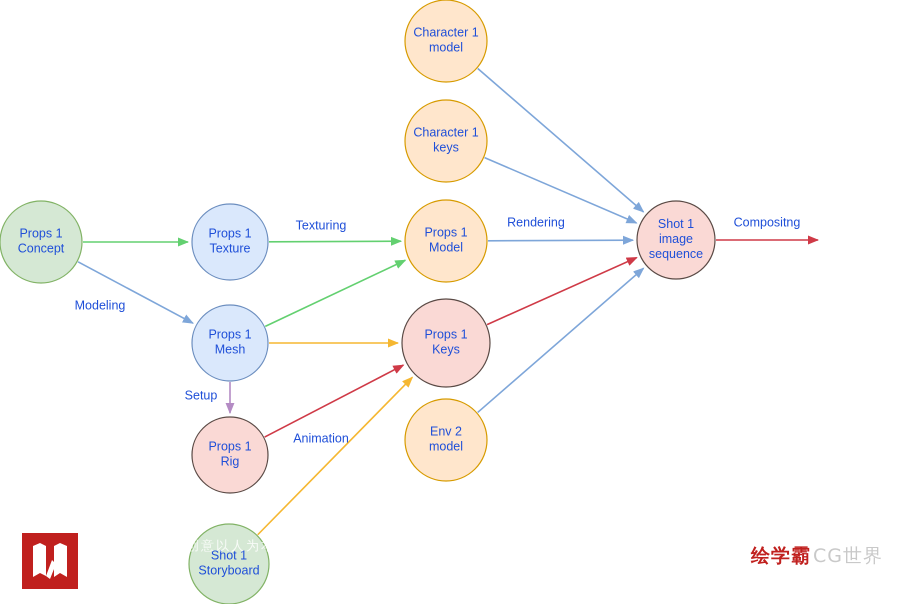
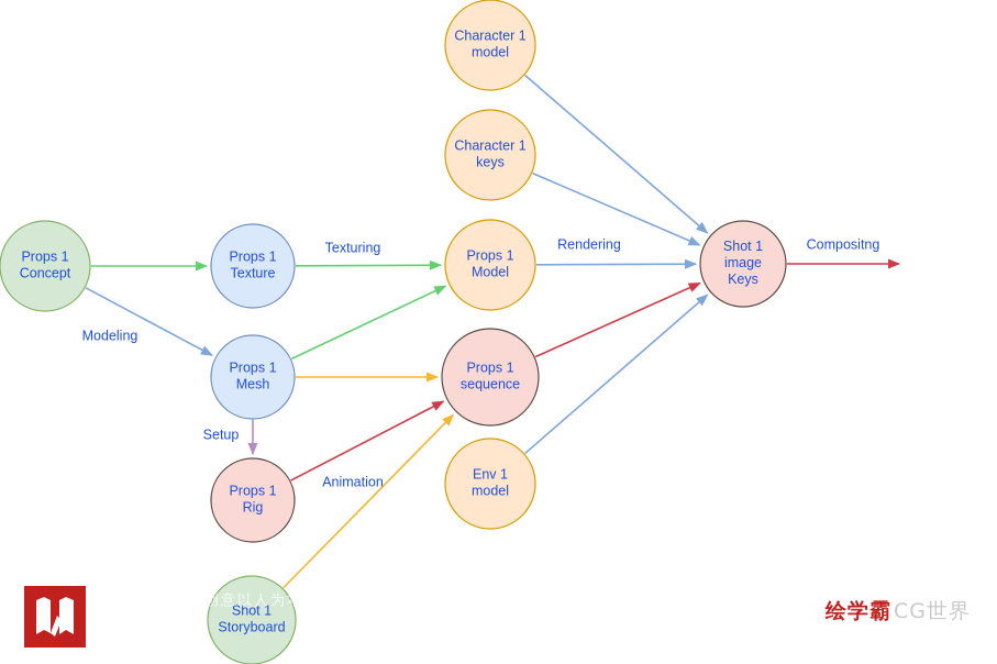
  Modeling
  Texturing
  Setup
  Animation
  Rendering
  Compositng
  Props 1 Concept
  Props 1 Texture
  Props 1 Mesh
  Props 1 Rig
  Shot 1 Storyboard
  Character 1 model
  Character 1 keys
  Props 1 Model
- Props 1 Keys
+ Props 1 sequence
- Env 2 model
+ Env 1 model
- Shot 1 image sequence
+ Shot 1 image Keys
  创意以人为本
  绘学霸
  CG世界
